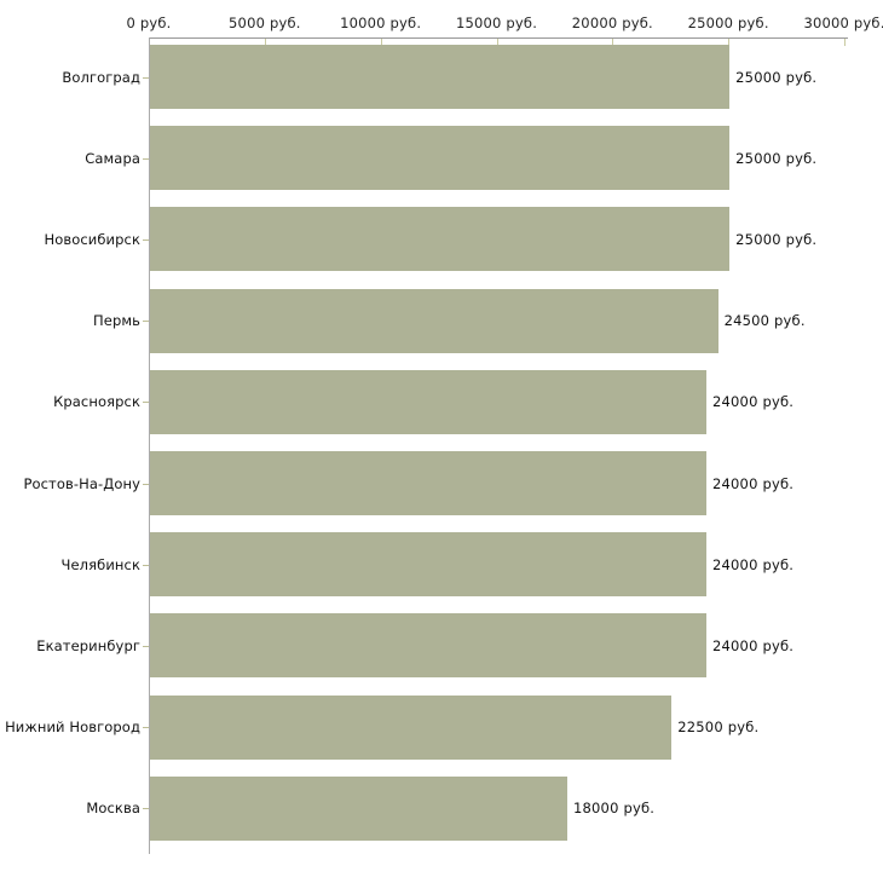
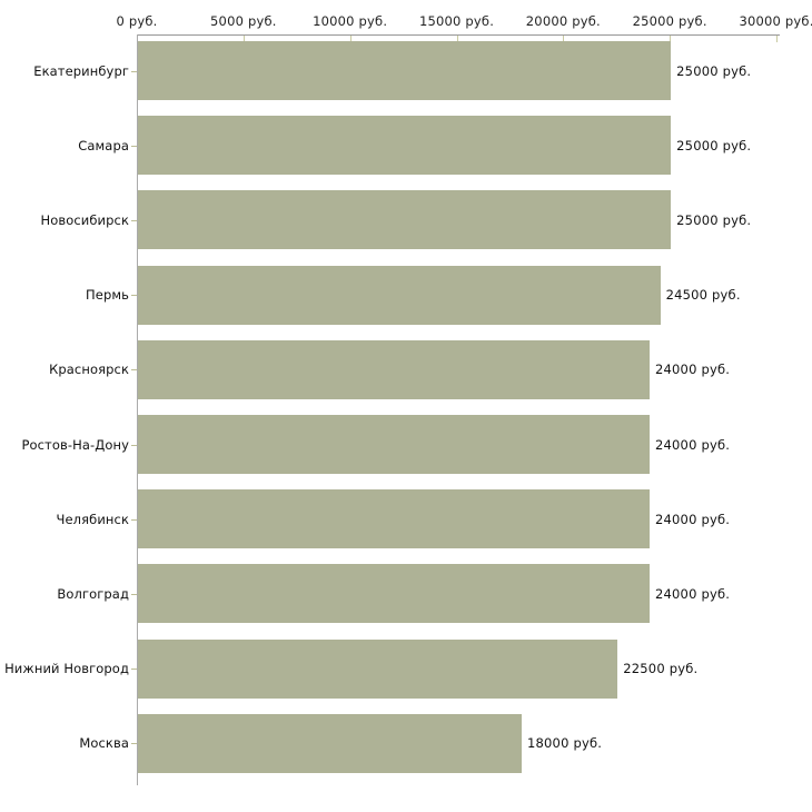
  0 руб.
  5000 руб.
  10000 руб.
  15000 руб.
  20000 руб.
  25000 руб.
  30000 руб
- Волгоград
+ Екатеринбург
  Самара
  Новосибирск
  Пермь
  Красноярск
  Ростов-На-Дону
  Челябинск
- Екатеринбург
+ Волгоград
  Нижний Новгород
  Москва
  25000 руб.
  25000 руб.
  25000 руб.
  24500 руб.
  24000 руб.
  24000 руб.
  24000 руб.
  24000 руб.
  22500 руб.
  18000 руб.
